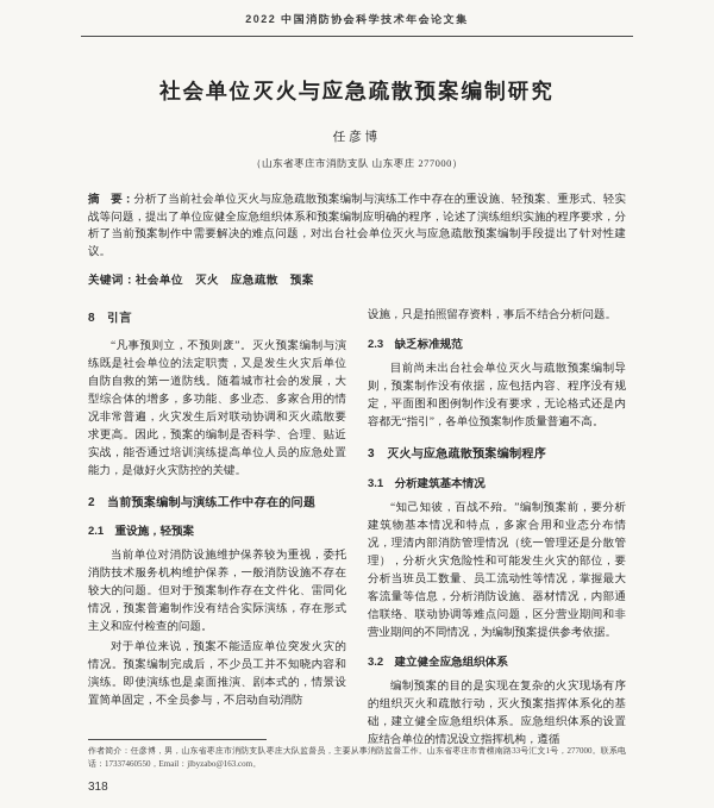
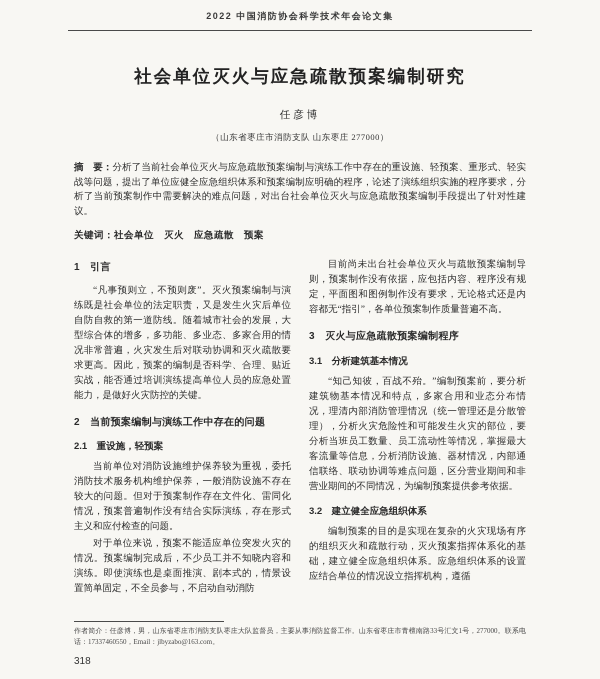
  2022 中国消防协会科学技术年会论文集
  社会单位灭火与应急疏散预案编制研究
  任彦博
  （山东省枣庄市消防支队 山东枣庄 277000）
  摘 要：分析了当前社会单位灭火与应急疏散预案编制与演练工作中存在的重设施、轻预案、重形式、轻实战等问题，提出了单位应健全应急组织体系和预案编制应明确的程序，论述了演练组织实施的程序要求，分析了当前预案制作中需要解决的难点问题，对出台社会单位灭火与应急疏散预案编制手段提出了针对性建议。
  关键词：社会单位 灭火 应急疏散 预案
- 8 引言
+ 1 引言
  “凡事预则立，不预则废”。灭火预案编制与演练既是社会单位的法定职责，又是发生火灾后单位自防自救的第一道防线。随着城市社会的发展，大型综合体的增多，多功能、多业态、多家合用的情况非常普遍，火灾发生后对联动协调和灭火疏散要求更高。因此，预案的编制是否科学、合理、贴近实战，能否通过培训演练提高单位人员的应急处置能力，是做好火灾防控的关键。
  2 当前预案编制与演练工作中存在的问题
  2.1 重设施，轻预案
  当前单位对消防设施维护保养较为重视，委托消防技术服务机构维护保养，一般消防设施不存在较大的问题。但对于预案制作存在文件化、雷同化情况，预案普遍制作没有结合实际演练，存在形式主义和应付检查的问题。
  对于单位来说，预案不能适应单位突发火灾的情况。预案编制完成后，不少员工并不知晓内容和演练。即使演练也是桌面推演、剧本式的，情景设置简单固定，不全员参与，不启动自动消防
- 设施，只是拍照留存资料，事后不结合分析问题。
- 2.3 缺乏标准规范
  目前尚未出台社会单位灭火与疏散预案编制导则，预案制作没有依据，应包括内容、程序没有规定，平面图和图例制作没有要求，无论格式还是内容都无“指引”，各单位预案制作质量普遍不高。
  3 灭火与应急疏散预案编制程序
  3.1 分析建筑基本情况
  “知己知彼，百战不殆。”编制预案前，要分析建筑物基本情况和特点，多家合用和业态分布情况，理清内部消防管理情况（统一管理还是分散管理），分析火灾危险性和可能发生火灾的部位，要分析当班员工数量、员工流动性等情况，掌握最大客流量等信息，分析消防设施、器材情况，内部通信联络、联动协调等难点问题，区分营业期间和非营业期间的不同情况，为编制预案提供参考依据。
  3.2 建立健全应急组织体系
  编制预案的目的是实现在复杂的火灾现场有序的组织灭火和疏散行动，灭火预案指挥体系化的基础，建立健全应急组织体系。应急组织体系的设置应结合单位的情况设立指挥机构，遵循
  作者简介：任彦博，男，山东省枣庄市消防支队枣庄大队监督员，主要从事消防监督工作。山东省枣庄市青檀南路33号汇文1号，277000。联系电话：17337460550，Email：jlbyzabo@163.com。
  318
